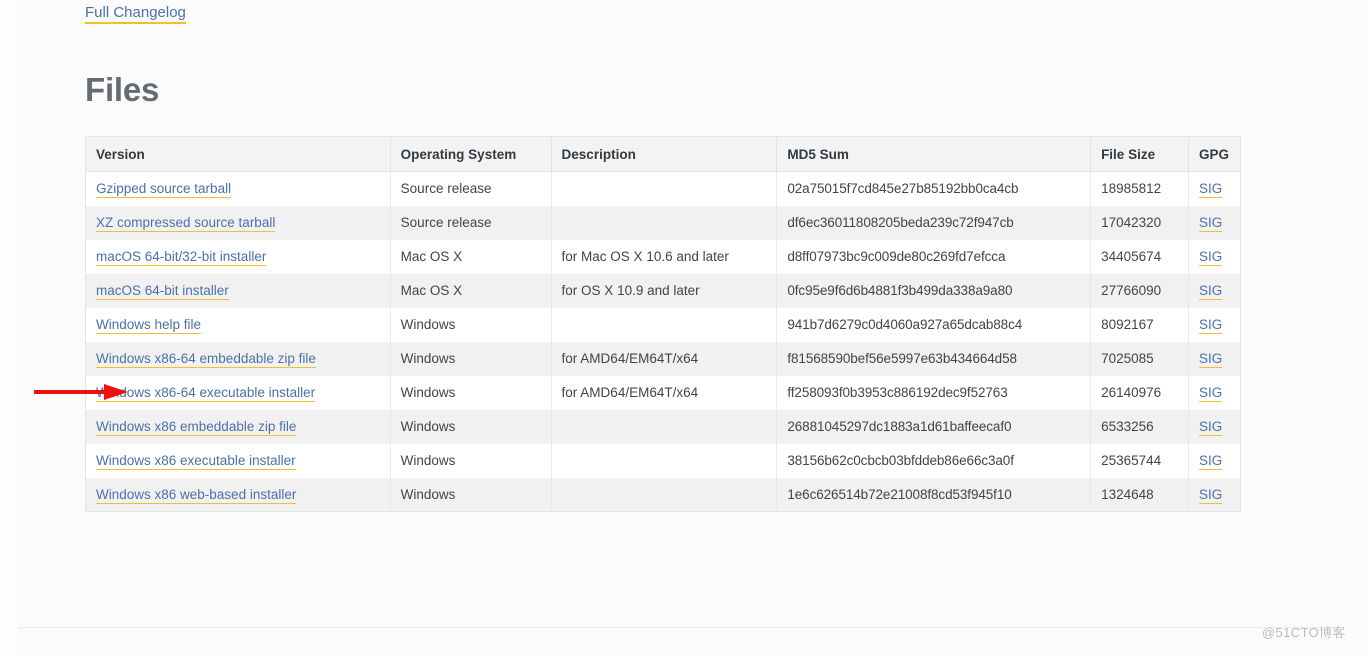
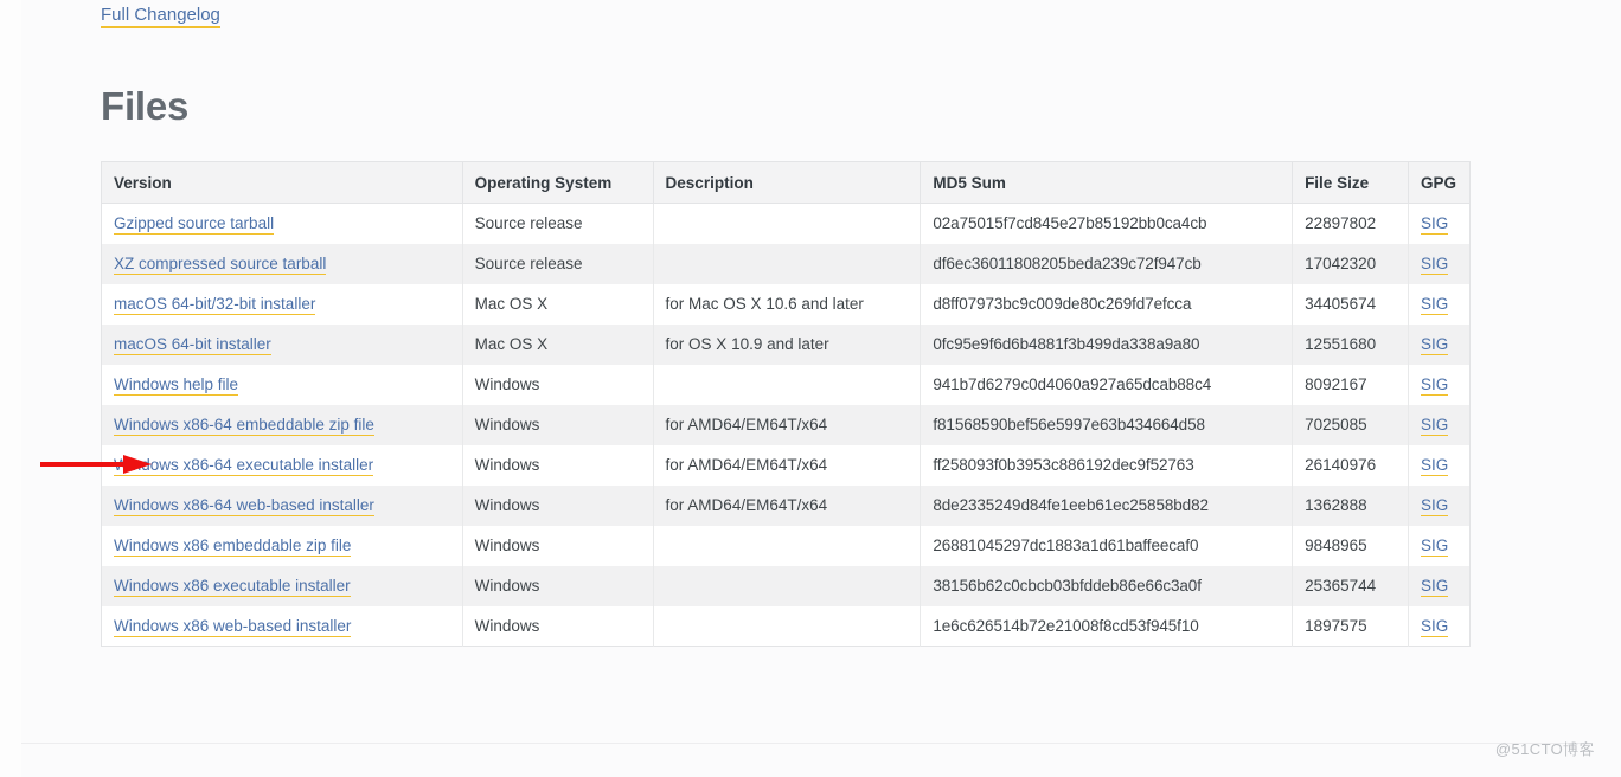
  Full Changelog
  Files
  Version	Operating System	Description	MD5 Sum	File Size	GPG
- Gzipped source tarball	Source release		02a75015f7cd845e27b85192bb0ca4cb	18985812	SIG
+ Gzipped source tarball	Source release		02a75015f7cd845e27b85192bb0ca4cb	22897802	SIG
  XZ compressed source tarball	Source release		df6ec36011808205beda239c72f947cb	17042320	SIG
  macOS 64-bit/32-bit installer	Mac OS X	for Mac OS X 10.6 and later	d8ff07973bc9c009de80c269fd7efcca	34405674	SIG
- macOS 64-bit installer	Mac OS X	for OS X 10.9 and later	0fc95e9f6d6b4881f3b499da338a9a80	27766090	SIG
+ macOS 64-bit installer	Mac OS X	for OS X 10.9 and later	0fc95e9f6d6b4881f3b499da338a9a80	12551680	SIG
  Windows help file	Windows		941b7d6279c0d4060a927a65dcab88c4	8092167	SIG
  Windows x86-64 embeddable zip file	Windows	for AMD64/EM64T/x64	f81568590bef56e5997e63b434664d58	7025085	SIG
  ows x86-64 executable installer	Windows	for AMD64/EM64T/x64	ff258093f0b3953c886192dec9f52763	26140976	SIG
+ Windows x86-64 web-based installer	Windows	for AMD64/EM64T/x64	8de2335249d84fe1eeb61ec25858bd82	1362888	SIG
- Windows x86 embeddable zip file	Windows		26881045297dc1883a1d61baffeecaf0	6533256	SIG
+ Windows x86 embeddable zip file	Windows		26881045297dc1883a1d61baffeecaf0	9848965	SIG
  Windows x86 executable installer	Windows		38156b62c0cbcb03bfddeb86e66c3a0f	25365744	SIG
- Windows x86 web-based installer	Windows		1e6c626514b72e21008f8cd53f945f10	1324648	SIG
+ Windows x86 web-based installer	Windows		1e6c626514b72e21008f8cd53f945f10	1897575	SIG
  @51CTO博客
